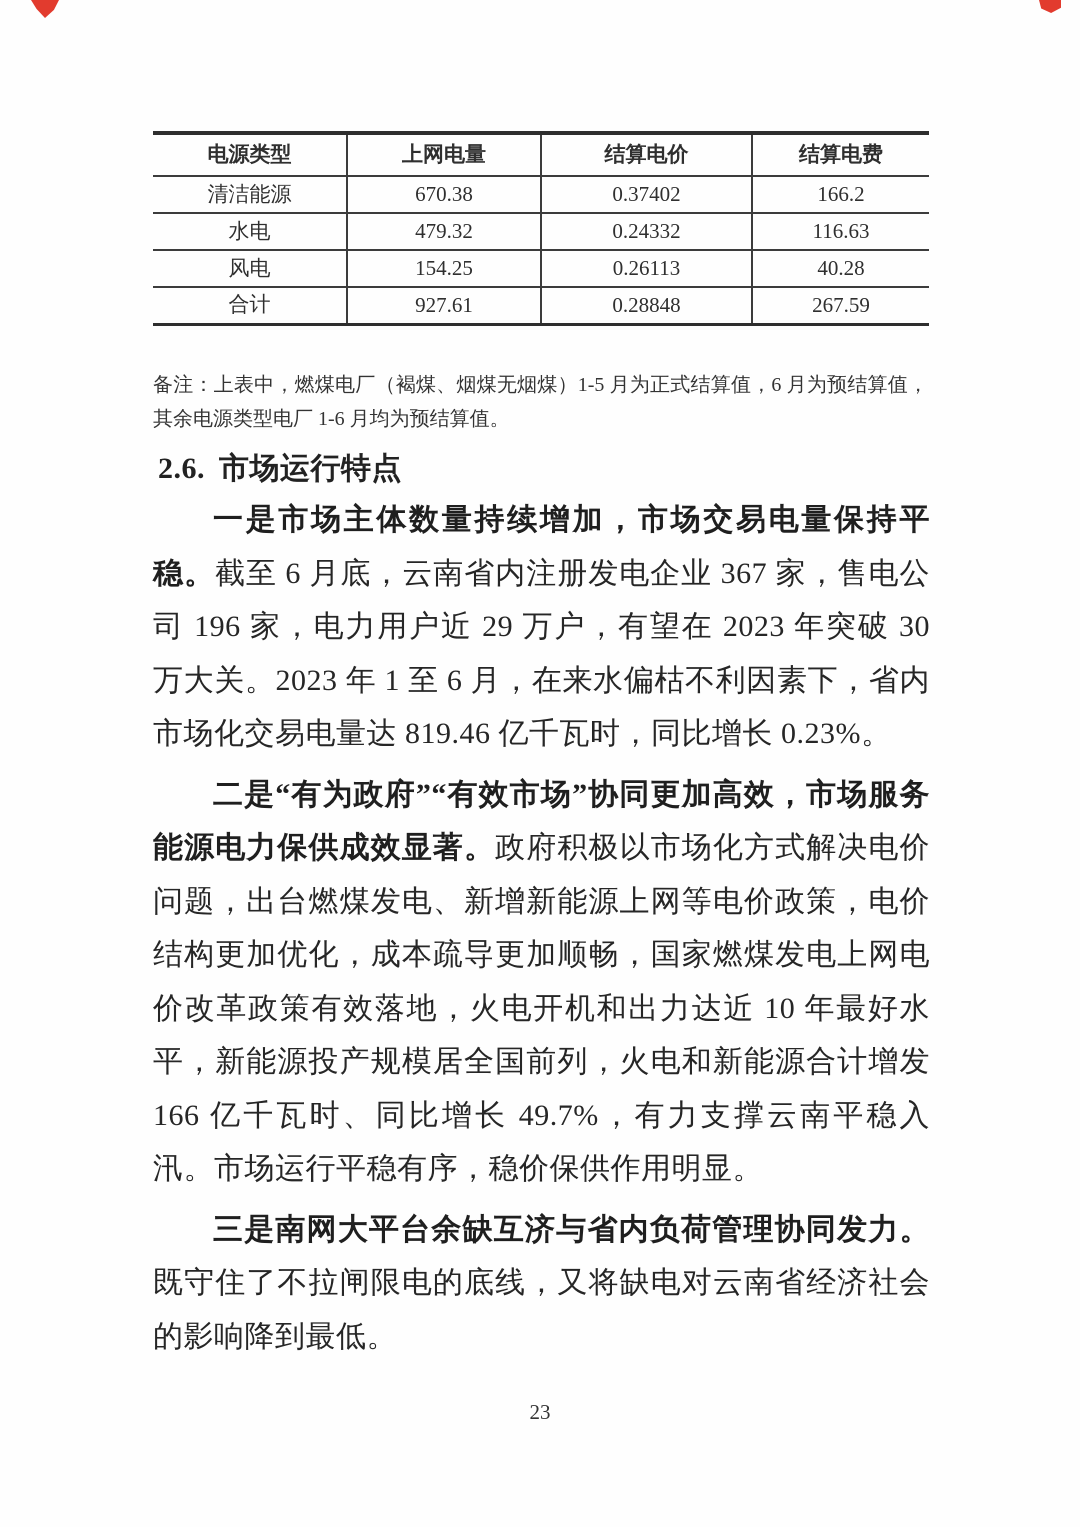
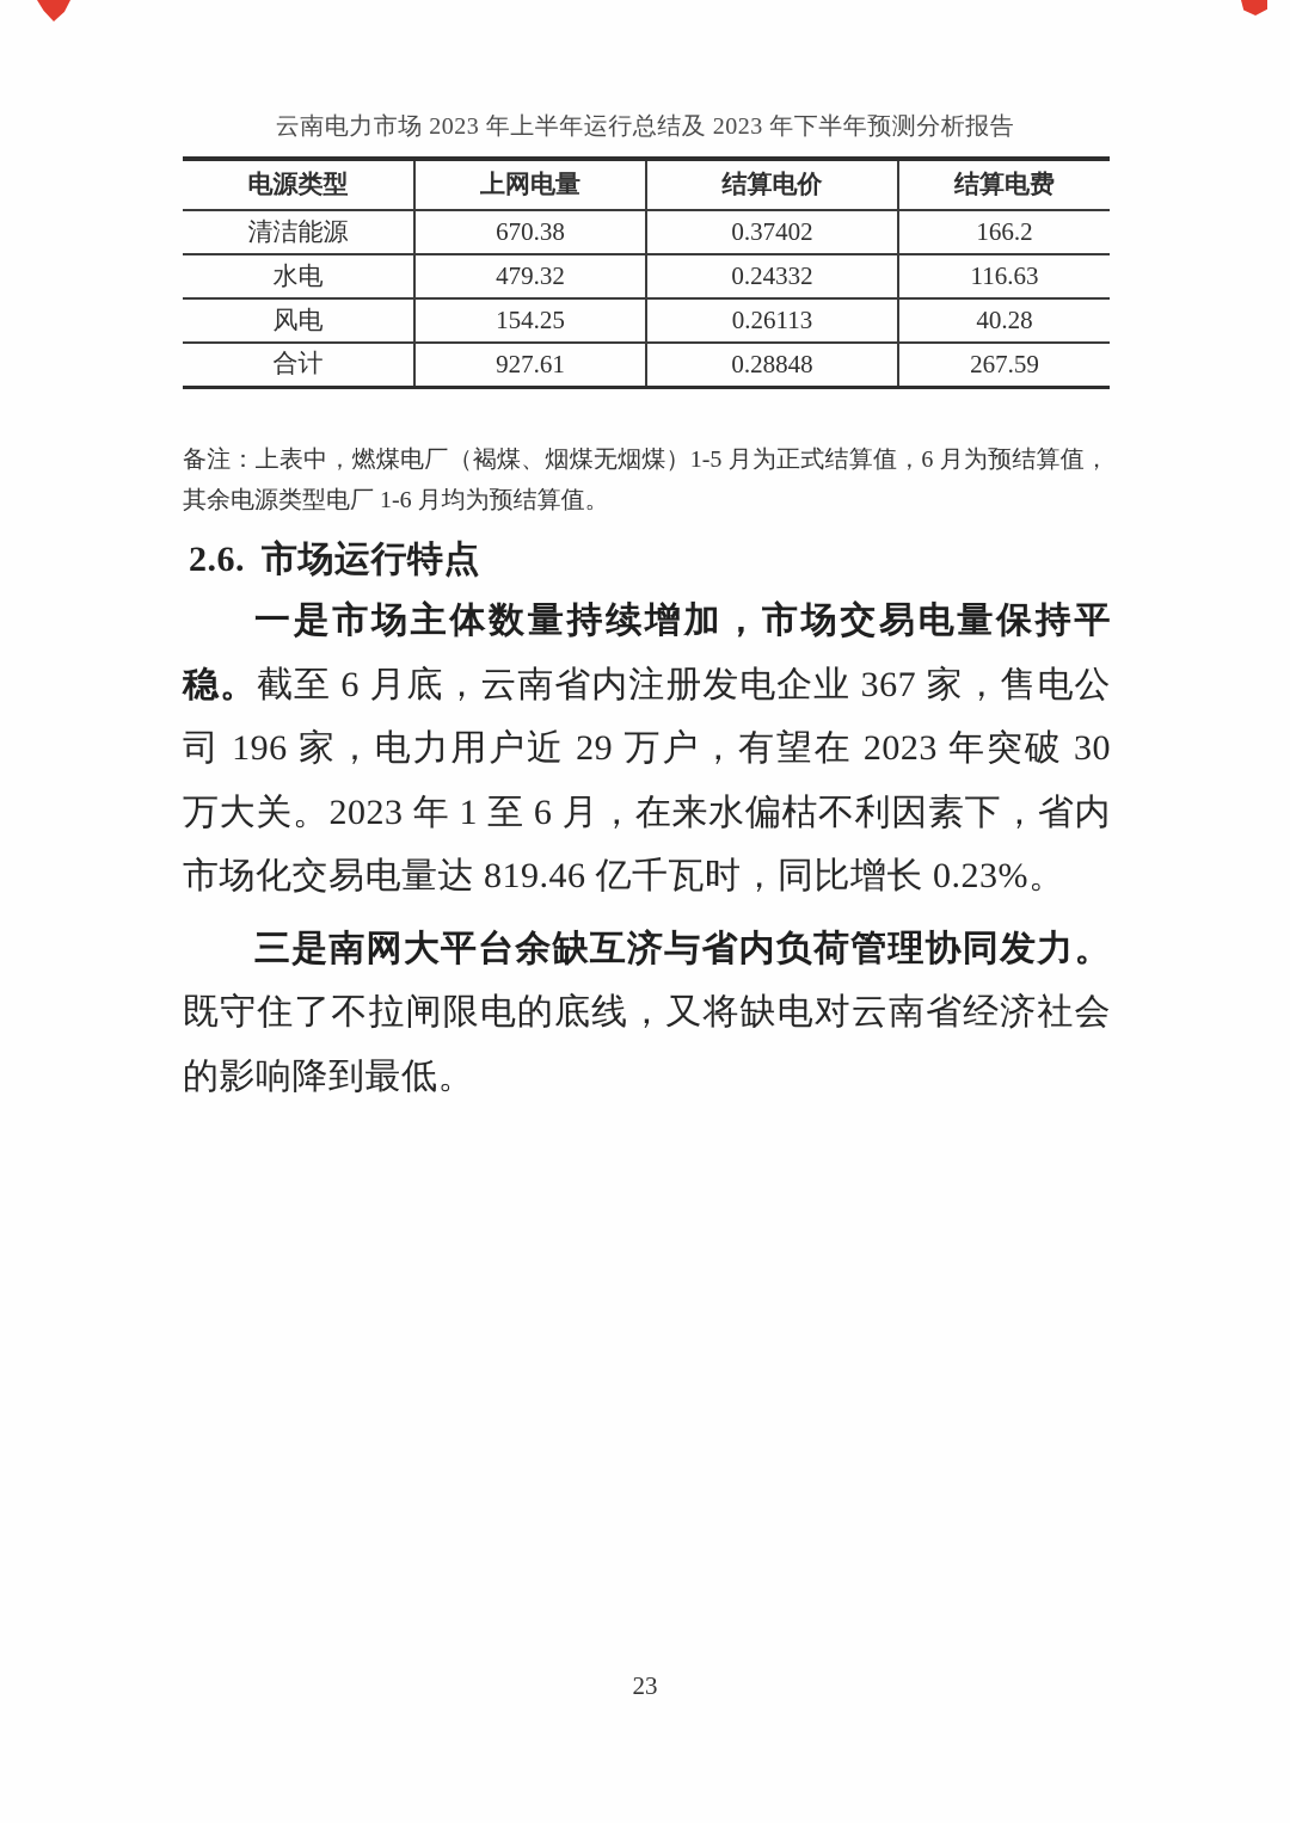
+ 云南电力市场 2023 年上半年运行总结及 2023 年下半年预测分析报告
  电源类型	上网电量	结算电价	结算电费
  清洁能源	670.38	0.37402	166.2
  水电	479.32	0.24332	116.63
  风电	154.25	0.26113	40.28
  合计	927.61	0.28848	267.59
  备注：上表中，燃煤电厂（褐煤、烟煤无烟煤）1-5 月为正式结算值，6 月为预结算值，其余电源类型电厂 1-6 月均为预结算值。
  2.6. 市场运行特点
  一是市场主体数量持续增加，市场交易电量保持平稳。截至 6 月底，云南省内注册发电企业 367 家，售电公司 196 家，电力用户近 29 万户，有望在 2023 年突破 30 万大关。2023 年 1 至 6 月，在来水偏枯不利因素下，省内市场化交易电量达 819.46 亿千瓦时，同比增长 0.23%。
- 二是“有为政府”“有效市场”协同更加高效，市场服务能源电力保供成效显著。政府积极以市场化方式解决电价问题，出台燃煤发电、新增新能源上网等电价政策，电价结构更加优化，成本疏导更加顺畅，国家燃煤发电上网电价改革政策有效落地，火电开机和出力达近 10 年最好水平，新能源投产规模居全国前列，火电和新能源合计增发 166 亿千瓦时、同比增长 49.7%，有力支撑云南平稳入汛。市场运行平稳有序，稳价保供作用明显。
  三是南网大平台余缺互济与省内负荷管理协同发力。既守住了不拉闸限电的底线，又将缺电对云南省经济社会的影响降到最低。
  23
